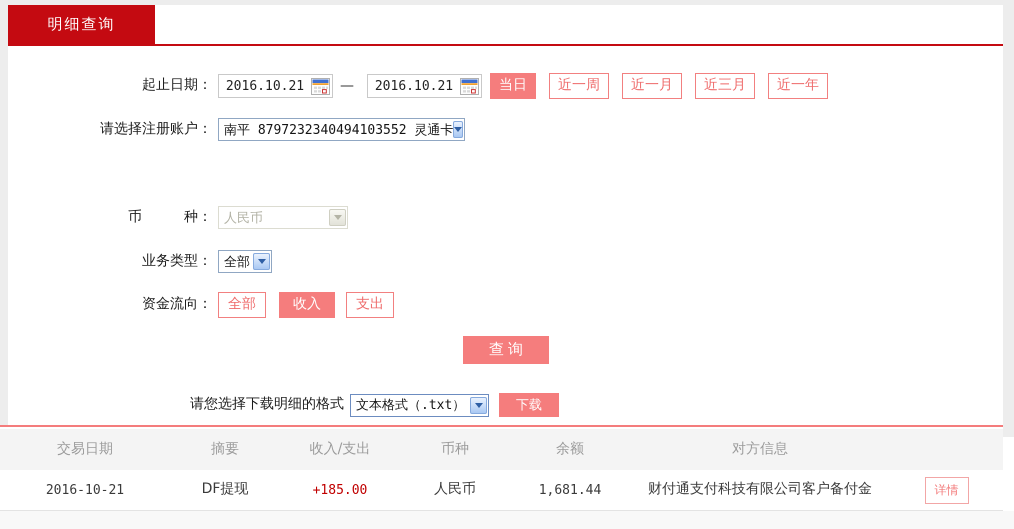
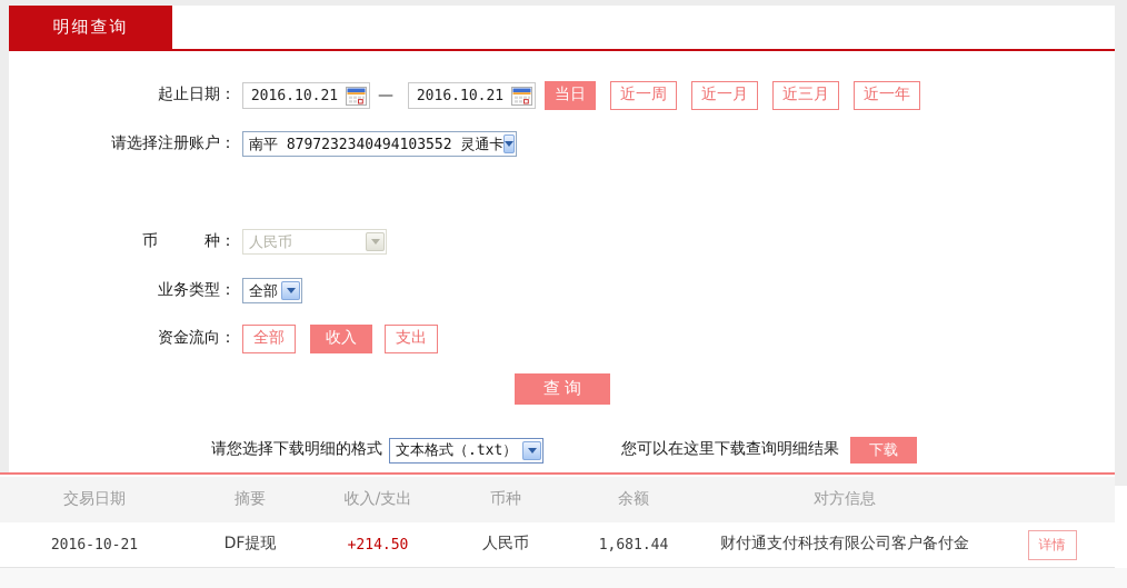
  明细查询
  起止日期：
  2016.10.21
  —
  2016.10.21
  当日
  近一周
  近一月
  近三月
  近一年
  请选择注册账户：
  南平 8797232340494103552 灵通卡
  币 种：
  人民币
  业务类型：
  全部
  资金流向：
  全部
  收入
  支出
  查询
  请您选择下载明细的格式
  文本格式（.txt）
+ 您可以在这里下载查询明细结果
  下载
  交易日期
  摘要
  收入/支出
  币种
  余额
  对方信息
  2016-10-21
  DF提现
- +185.00
+ +214.50
  人民币
  1,681.44
  财付通支付科技有限公司客户备付金
  详情
